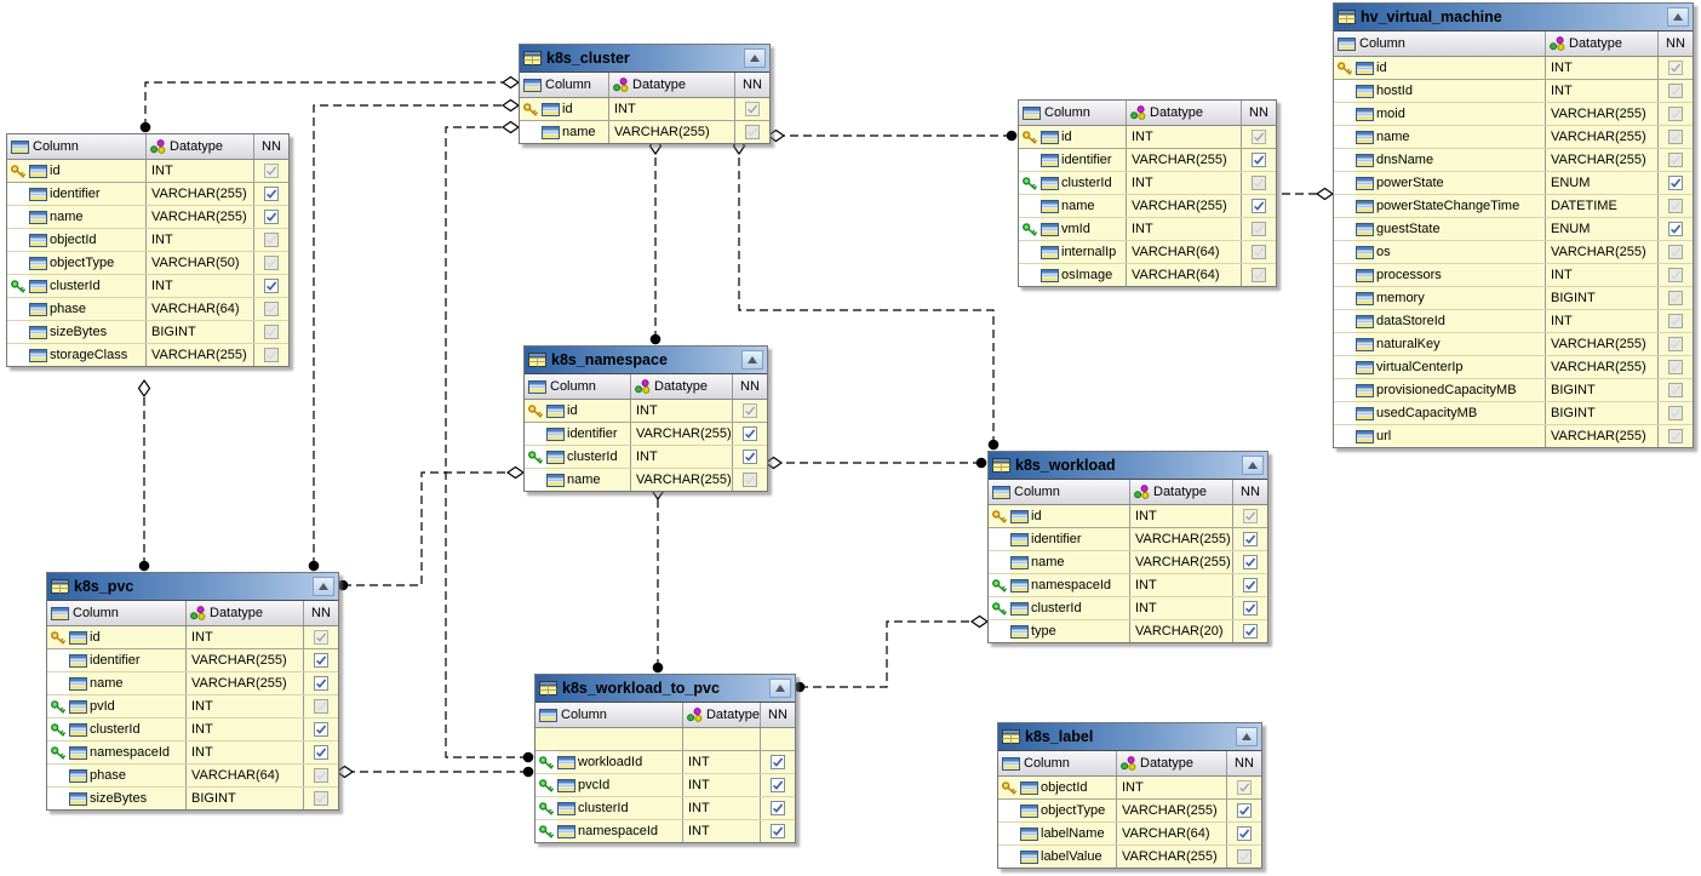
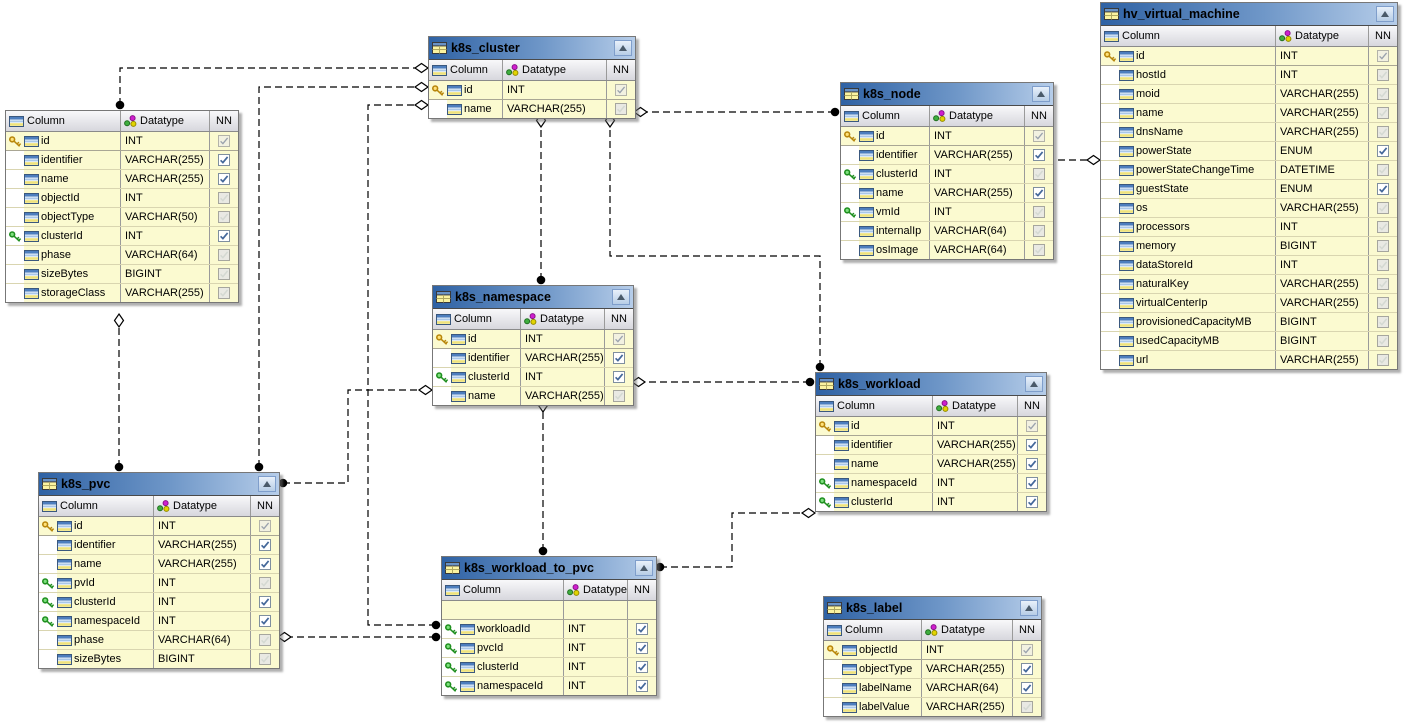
  Column
  Datatype
  NN
  id
  INT
  identifier
  VARCHAR(255)
  name
  VARCHAR(255)
  objectId
  INT
  objectType
  VARCHAR(50)
  clusterId
  INT
  phase
  VARCHAR(64)
  sizeBytes
  BIGINT
  storageClass
  VARCHAR(255)
  k8s_cluster
  Column
  Datatype
  NN
  id
  INT
  name
  VARCHAR(255)
+ k8s_node
  Column
  Datatype
  NN
  id
  INT
  identifier
  VARCHAR(255)
  clusterId
  INT
  name
  VARCHAR(255)
  vmId
  INT
  internalIp
  VARCHAR(64)
  osImage
  VARCHAR(64)
  hv_virtual_machine
  Column
  Datatype
  NN
  id
  INT
  hostId
  INT
  moid
  VARCHAR(255)
  name
  VARCHAR(255)
  dnsName
  VARCHAR(255)
  powerState
  ENUM
  powerStateChangeTime
  DATETIME
  guestState
  ENUM
  os
  VARCHAR(255)
  processors
  INT
  memory
  BIGINT
  dataStoreId
  INT
  naturalKey
  VARCHAR(255)
  virtualCenterIp
  VARCHAR(255)
  provisionedCapacityMB
  BIGINT
  usedCapacityMB
  BIGINT
  url
  VARCHAR(255)
  k8s_namespace
  Column
  Datatype
  NN
  id
  INT
  identifier
  VARCHAR(255)
  clusterId
  INT
  name
  VARCHAR(255)
  k8s_workload
  Column
  Datatype
  NN
  id
  INT
  identifier
  VARCHAR(255)
  name
  VARCHAR(255)
  namespaceId
  INT
  clusterId
  INT
- type
- VARCHAR(20)
  k8s_pvc
  Column
  Datatype
  NN
  id
  INT
  identifier
  VARCHAR(255)
  name
  VARCHAR(255)
  pvId
  INT
  clusterId
  INT
  namespaceId
  INT
  phase
  VARCHAR(64)
  sizeBytes
  BIGINT
  k8s_workload_to_pvc
  Column
  Datatype
  NN
  workloadId
  INT
  pvcId
  INT
  clusterId
  INT
  namespaceId
  INT
  k8s_label
  Column
  Datatype
  NN
  objectId
  INT
  objectType
  VARCHAR(255)
  labelName
  VARCHAR(64)
  labelValue
  VARCHAR(255)
